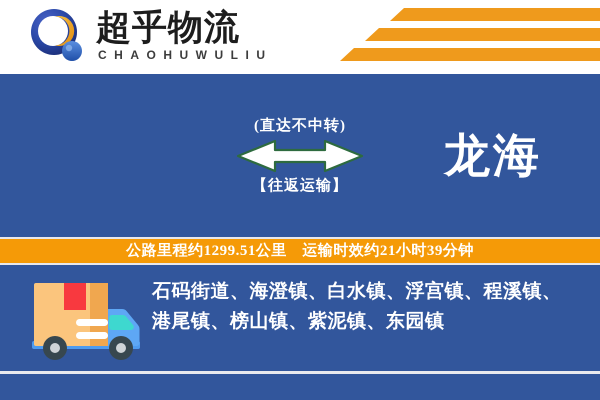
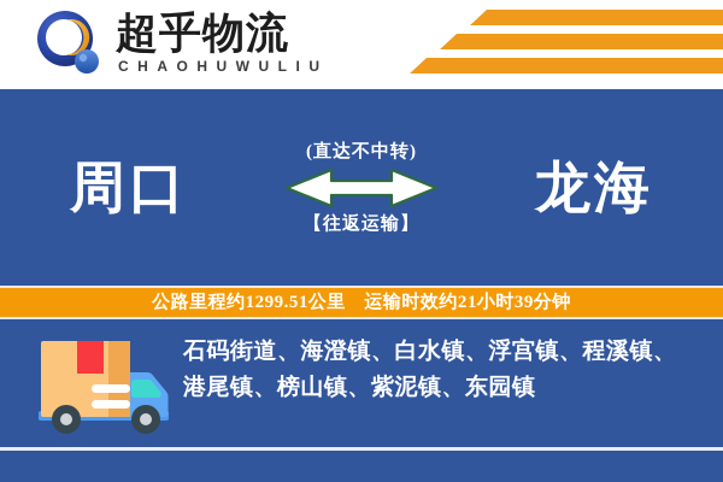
  超乎物流
  CHAOHUWULIU
+ 周口
  (直达不中转)
  【往返运输】
  龙海
  公路里程约1299.51公里 运输时效约21小时39分钟
  石码街道、海澄镇、白水镇、浮宫镇、程溪镇、港尾镇、榜山镇、紫泥镇、东园镇
